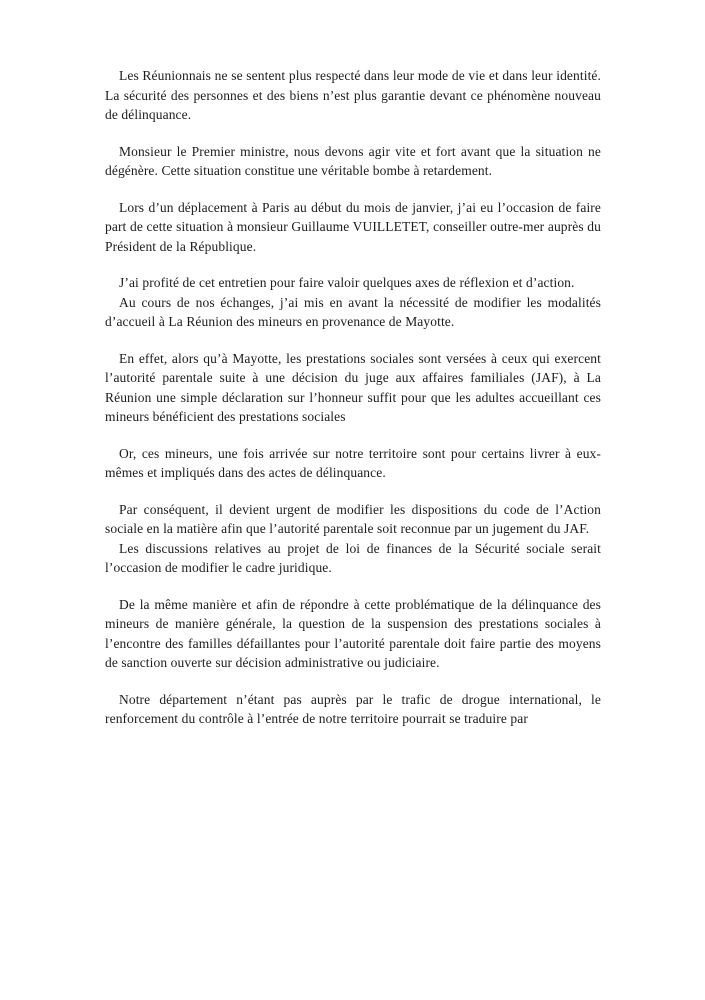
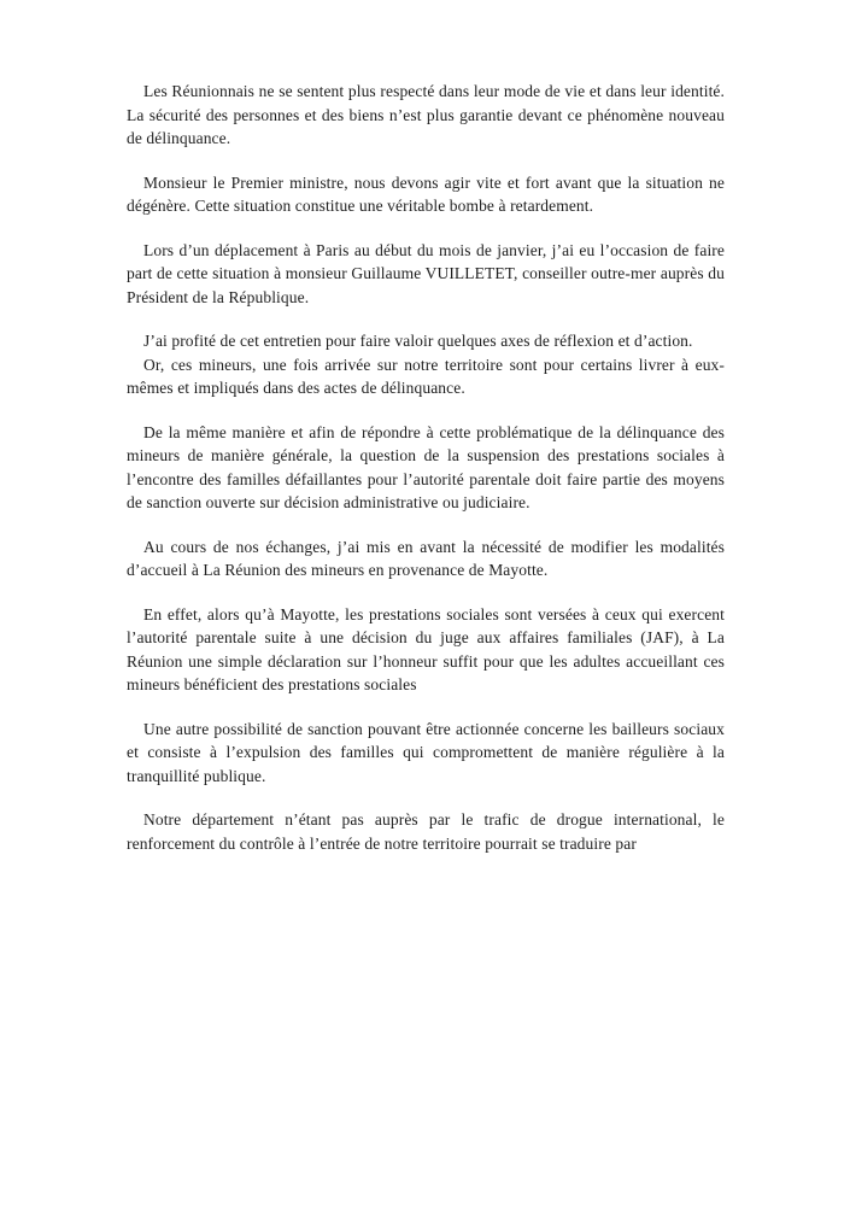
  Les Réunionnais ne se sentent plus respecté dans leur mode de vie et dans leur identité. La sécurité des personnes et des biens n’est plus garantie devant ce phénomène nouveau de délinquance.
  Monsieur le Premier ministre, nous devons agir vite et fort avant que la situation ne dégénère. Cette situation constitue une véritable bombe à retardement.
  Lors d’un déplacement à Paris au début du mois de janvier, j’ai eu l’occasion de faire part de cette situation à monsieur Guillaume VUILLETET, conseiller outre-mer auprès du Président de la République.
  J’ai profité de cet entretien pour faire valoir quelques axes de réflexion et d’action.
- Au cours de nos échanges, j’ai mis en avant la nécessité de modifier les modalités d’accueil à La Réunion des mineurs en provenance de Mayotte.
+ Or, ces mineurs, une fois arrivée sur notre territoire sont pour certains livrer à eux-mêmes et impliqués dans des actes de délinquance.
- En effet, alors qu’à Mayotte, les prestations sociales sont versées à ceux qui exercent l’autorité parentale suite à une décision du juge aux affaires familiales (JAF), à La Réunion une simple déclaration sur l’honneur suffit pour que les adultes accueillant ces mineurs bénéficient des prestations sociales
+ De la même manière et afin de répondre à cette problématique de la délinquance des mineurs de manière générale, la question de la suspension des prestations sociales à l’encontre des familles défaillantes pour l’autorité parentale doit faire partie des moyens de sanction ouverte sur décision administrative ou judiciaire.
- Or, ces mineurs, une fois arrivée sur notre territoire sont pour certains livrer à eux-mêmes et impliqués dans des actes de délinquance.
+ Au cours de nos échanges, j’ai mis en avant la nécessité de modifier les modalités d’accueil à La Réunion des mineurs en provenance de Mayotte.
- Par conséquent, il devient urgent de modifier les dispositions du code de l’Action sociale en la matière afin que l’autorité parentale soit reconnue par un jugement du JAF.
- Les discussions relatives au projet de loi de finances de la Sécurité sociale serait l’occasion de modifier le cadre juridique.
- De la même manière et afin de répondre à cette problématique de la délinquance des mineurs de manière générale, la question de la suspension des prestations sociales à l’encontre des familles défaillantes pour l’autorité parentale doit faire partie des moyens de sanction ouverte sur décision administrative ou judiciaire.
+ En effet, alors qu’à Mayotte, les prestations sociales sont versées à ceux qui exercent l’autorité parentale suite à une décision du juge aux affaires familiales (JAF), à La Réunion une simple déclaration sur l’honneur suffit pour que les adultes accueillant ces mineurs bénéficient des prestations sociales
+ Une autre possibilité de sanction pouvant être actionnée concerne les bailleurs sociaux et consiste à l’expulsion des familles qui compromettent de manière régulière à la tranquillité publique.
  Notre département n’étant pas auprès par le trafic de drogue international, le renforcement du contrôle à l’entrée de notre territoire pourrait se traduire par
